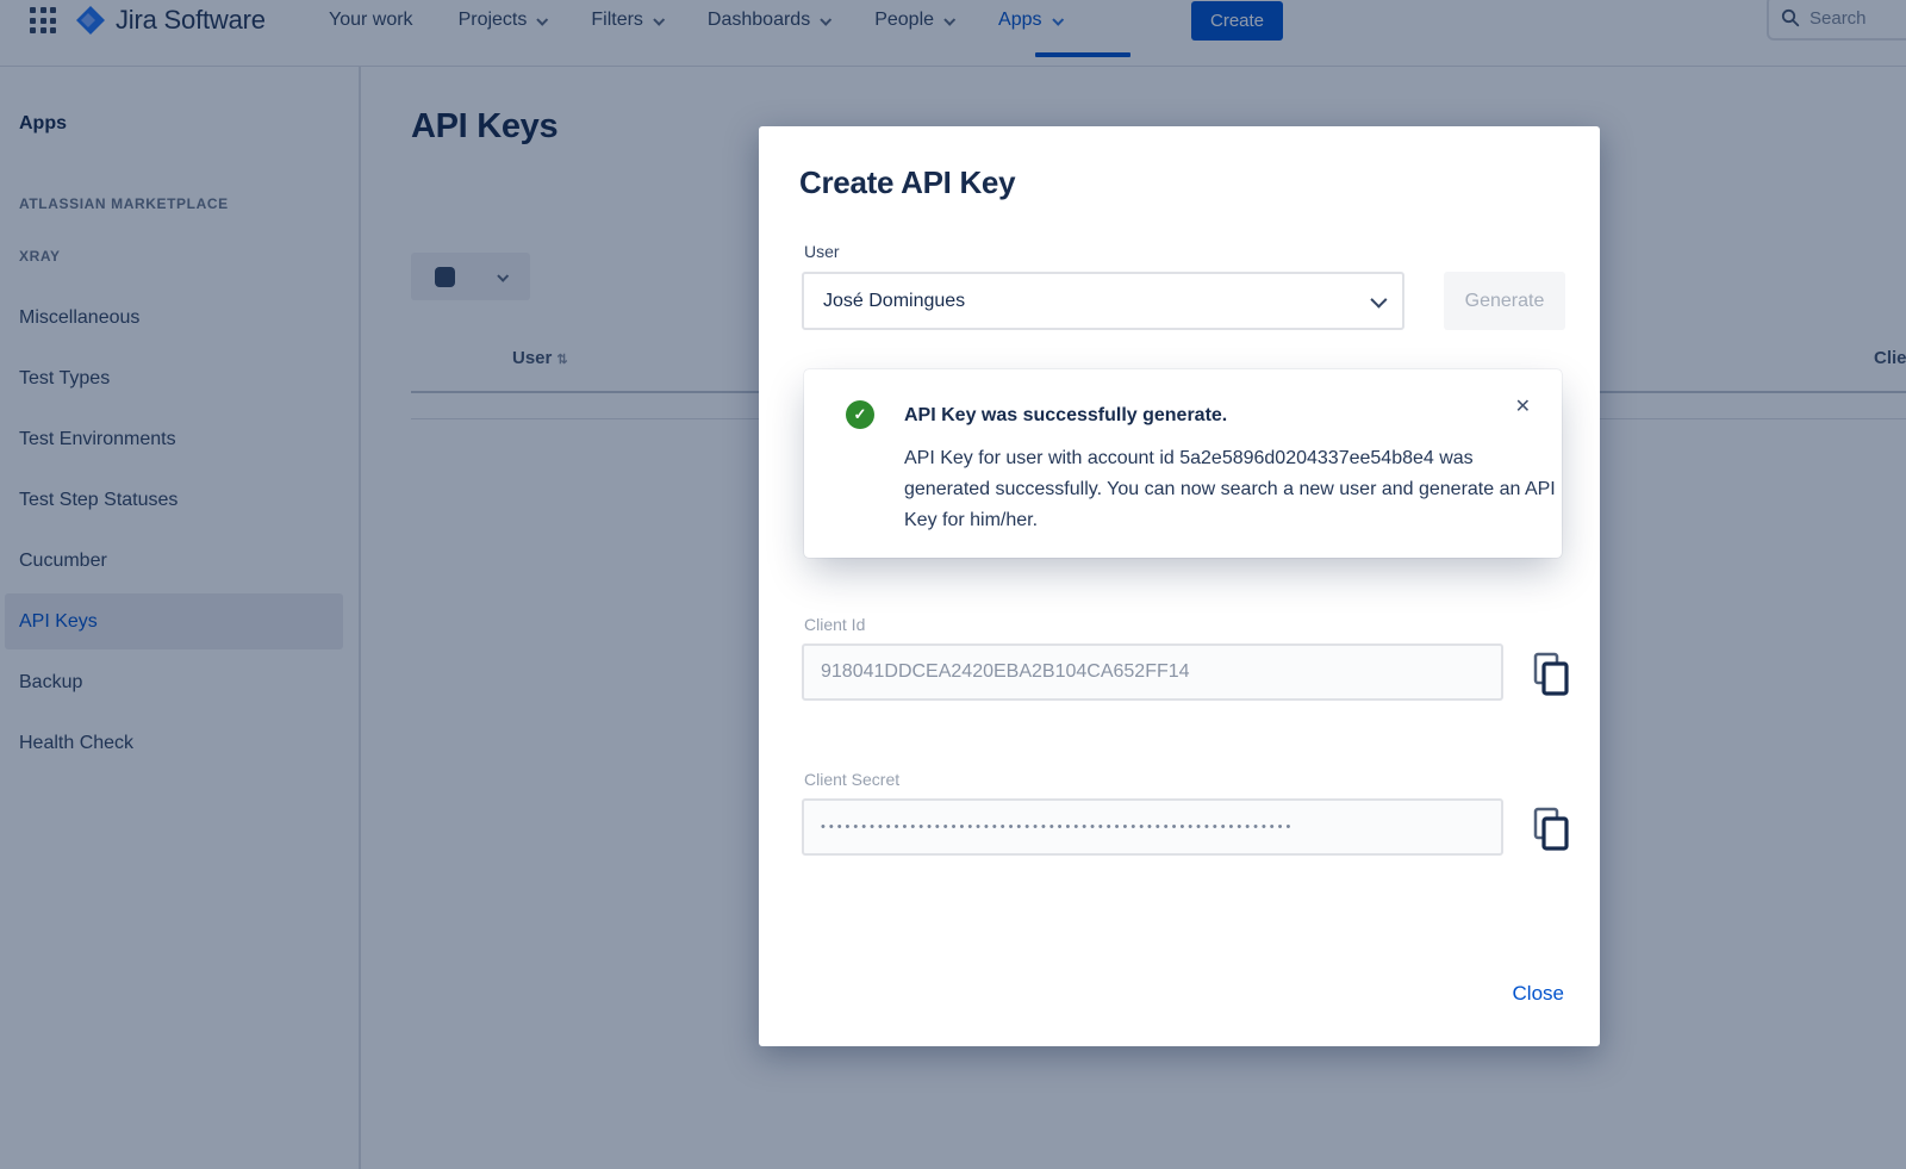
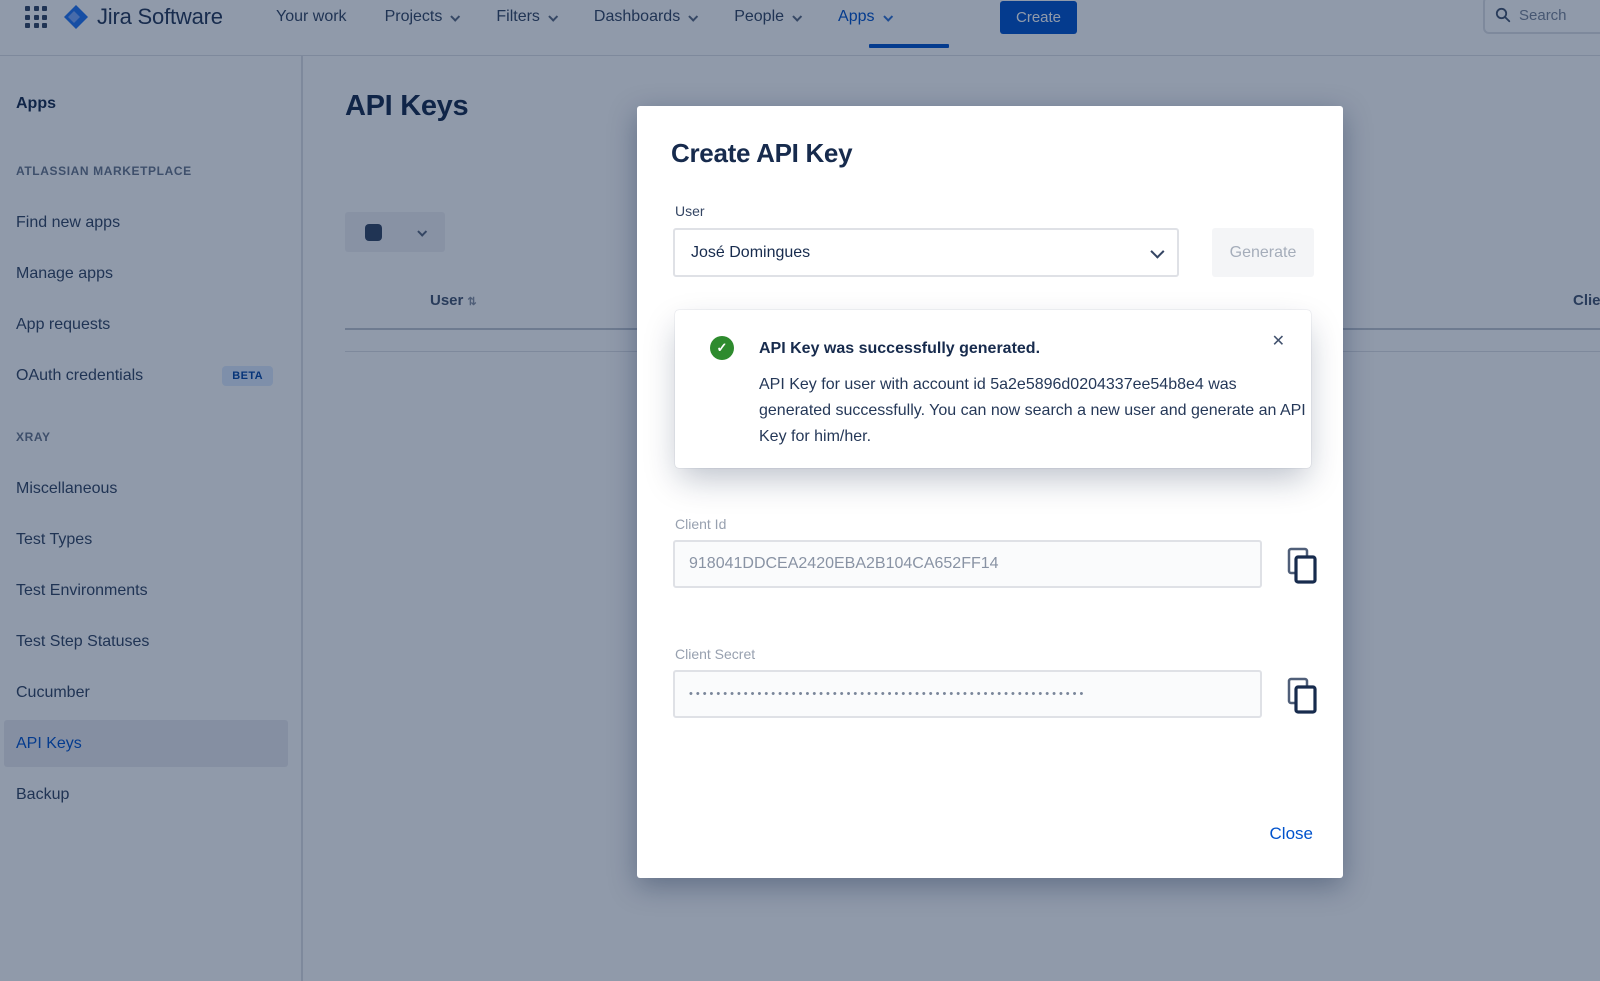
  Jira Software
  Your work
  Projects
  Filters
  Dashboards
  People
  Apps
  Create
  Search
  Apps
  ATLASSIAN MARKETPLACE
+ Find new apps
+ Manage apps
+ App requests
+ OAuth credentials
+ BETA
  XRAY
  Miscellaneous
  Test Types
  Test Environments
  Test Step Statuses
  Cucumber
  API Keys
  Backup
- Health Check
  API Keys
  User ⇅
  Clie
  Create API Key
  User
  José Domingues
  Generate
  ✓
- API Key was successfully generate.
+ API Key was successfully generated.
  ✕
  API Key for user with account id 5a2e5896d0204337ee54b8e4 was generated successfully. You can now search a new user and generate an API Key for him/her.
  Client Id
  918041DDCEA2420EBA2B104CA652FF14
  Client Secret
  ••••••••••••••••••••••••••••••••••••••••••••••••••••••••••
  Close
